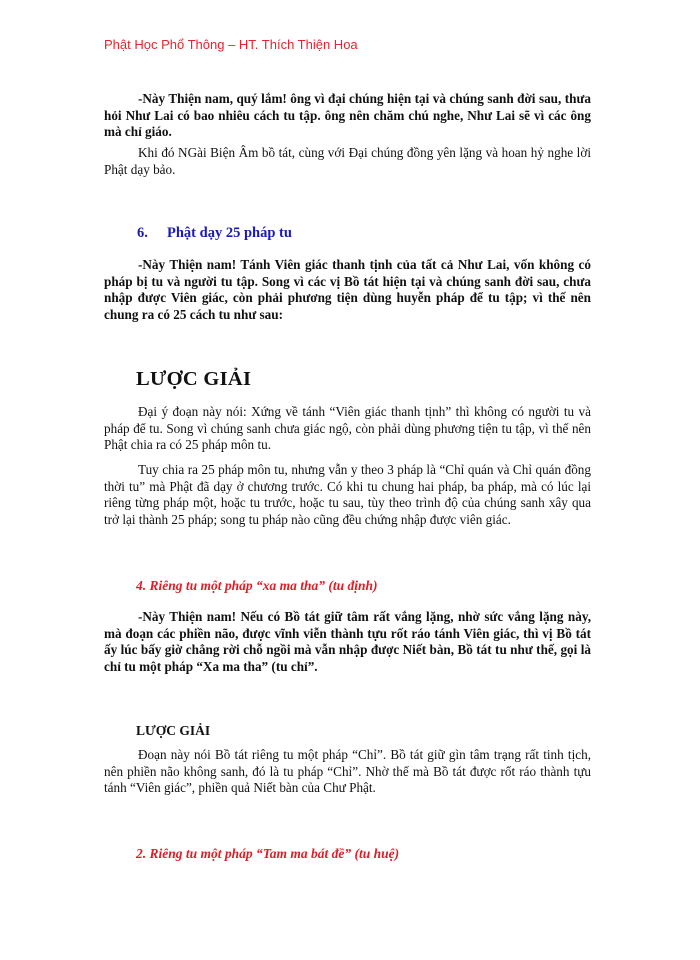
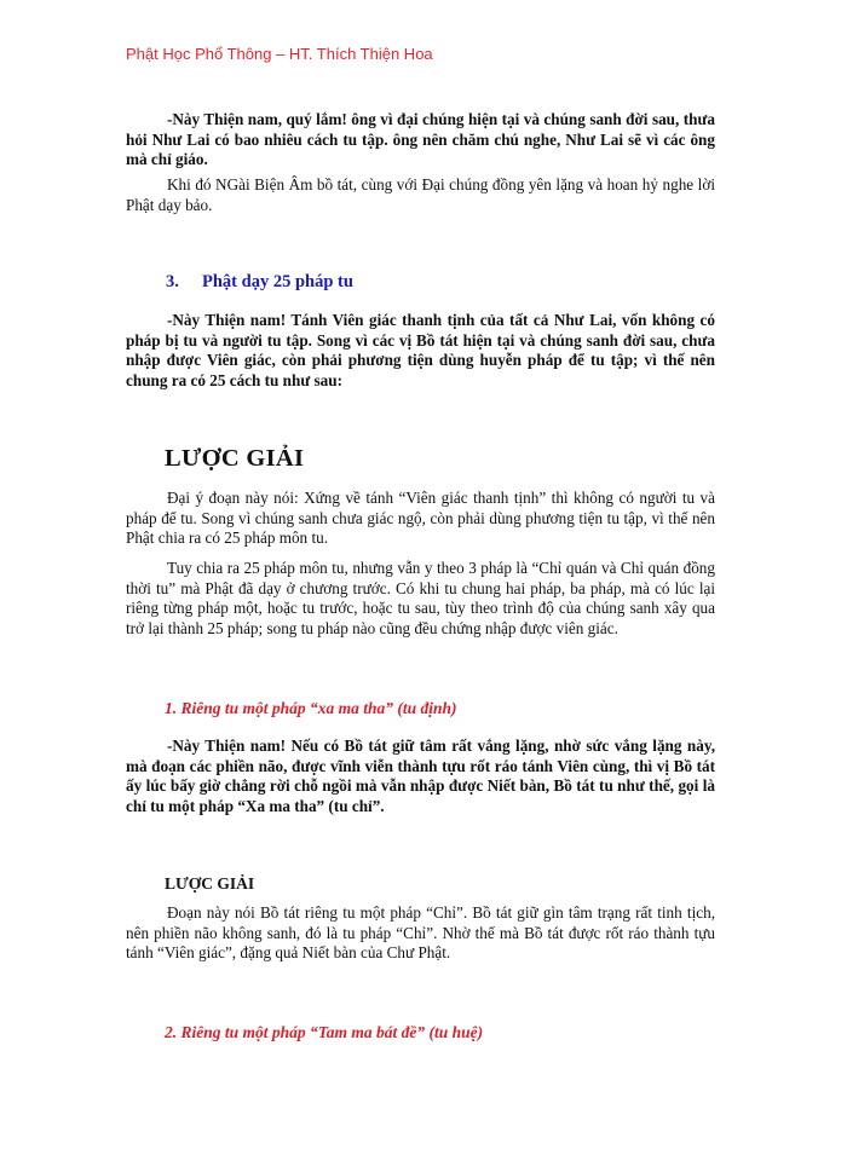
  Phật Học Phổ Thông – HT. Thích Thiện Hoa
  -Này Thiện nam, quý lắm! ông vì đại chúng hiện tại và chúng sanh đời sau, thưa hỏi Như Lai có bao nhiêu cách tu tập. ông nên chăm chú nghe, Như Lai sẽ vì các ông mà chỉ giáo.
  Khi đó NGài Biện Âm bồ tát, cùng với Đại chúng đồng yên lặng và hoan hỷ nghe lời Phật dạy bảo.
- 6. Phật dạy 25 pháp tu
+ 3. Phật dạy 25 pháp tu
  -Này Thiện nam! Tánh Viên giác thanh tịnh của tất cả Như Lai, vốn không có pháp bị tu và người tu tập. Song vì các vị Bồ tát hiện tại và chúng sanh đời sau, chưa nhập được Viên giác, còn phải phương tiện dùng huyễn pháp để tu tập; vì thế nên chung ra có 25 cách tu như sau:
  LƯỢC GIẢI
  Đại ý đoạn này nói: Xứng về tánh “Viên giác thanh tịnh” thì không có người tu và pháp để tu. Song vì chúng sanh chưa giác ngộ, còn phải dùng phương tiện tu tập, vì thế nên Phật chia ra có 25 pháp môn tu.
  Tuy chia ra 25 pháp môn tu, nhưng vẫn y theo 3 pháp là “Chỉ quán và Chỉ quán đồng thời tu” mà Phật đã dạy ở chương trước. Có khi tu chung hai pháp, ba pháp, mà có lúc lại riêng từng pháp một, hoặc tu trước, hoặc tu sau, tùy theo trình độ của chúng sanh xây qua trở lại thành 25 pháp; song tu pháp nào cũng đều chứng nhập được viên giác.
- 4. Riêng tu một pháp “xa ma tha” (tu định)
+ 1. Riêng tu một pháp “xa ma tha” (tu định)
- -Này Thiện nam! Nếu có Bồ tát giữ tâm rất vắng lặng, nhờ sức vắng lặng này, mà đoạn các phiền não, được vĩnh viễn thành tựu rốt ráo tánh Viên giác, thì vị Bồ tát ấy lúc bấy giờ chẳng rời chỗ ngồi mà vẫn nhập được Niết bàn, Bồ tát tu như thế, gọi là chỉ tu một pháp “Xa ma tha” (tu chỉ”.
+ -Này Thiện nam! Nếu có Bồ tát giữ tâm rất vắng lặng, nhờ sức vắng lặng này, mà đoạn các phiền não, được vĩnh viễn thành tựu rốt ráo tánh Viên cùng, thì vị Bồ tát ấy lúc bấy giờ chẳng rời chỗ ngồi mà vẫn nhập được Niết bàn, Bồ tát tu như thế, gọi là chỉ tu một pháp “Xa ma tha” (tu chỉ”.
  LƯỢC GIẢI
- Đoạn này nói Bồ tát riêng tu một pháp “Chỉ”. Bồ tát giữ gìn tâm trạng rất tinh tịch, nên phiền não không sanh, đó là tu pháp “Chỉ”. Nhờ thế mà Bồ tát được rốt ráo thành tựu tánh “Viên giác”, phiền quả Niết bàn của Chư Phật.
+ Đoạn này nói Bồ tát riêng tu một pháp “Chỉ”. Bồ tát giữ gìn tâm trạng rất tinh tịch, nên phiền não không sanh, đó là tu pháp “Chỉ”. Nhờ thế mà Bồ tát được rốt ráo thành tựu tánh “Viên giác”, đặng quả Niết bàn của Chư Phật.
  2. Riêng tu một pháp “Tam ma bát đề” (tu huệ)
